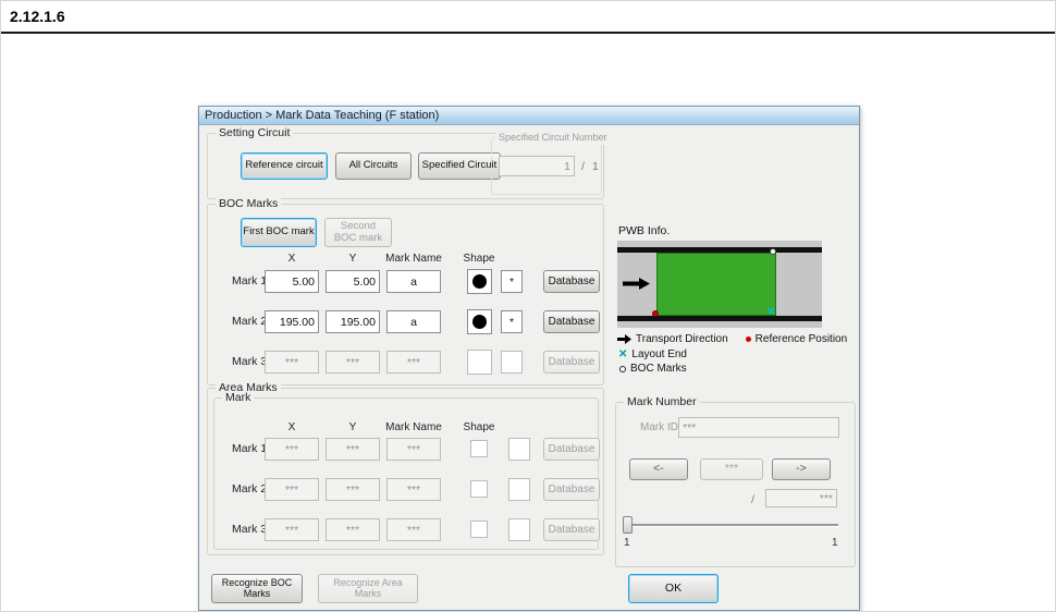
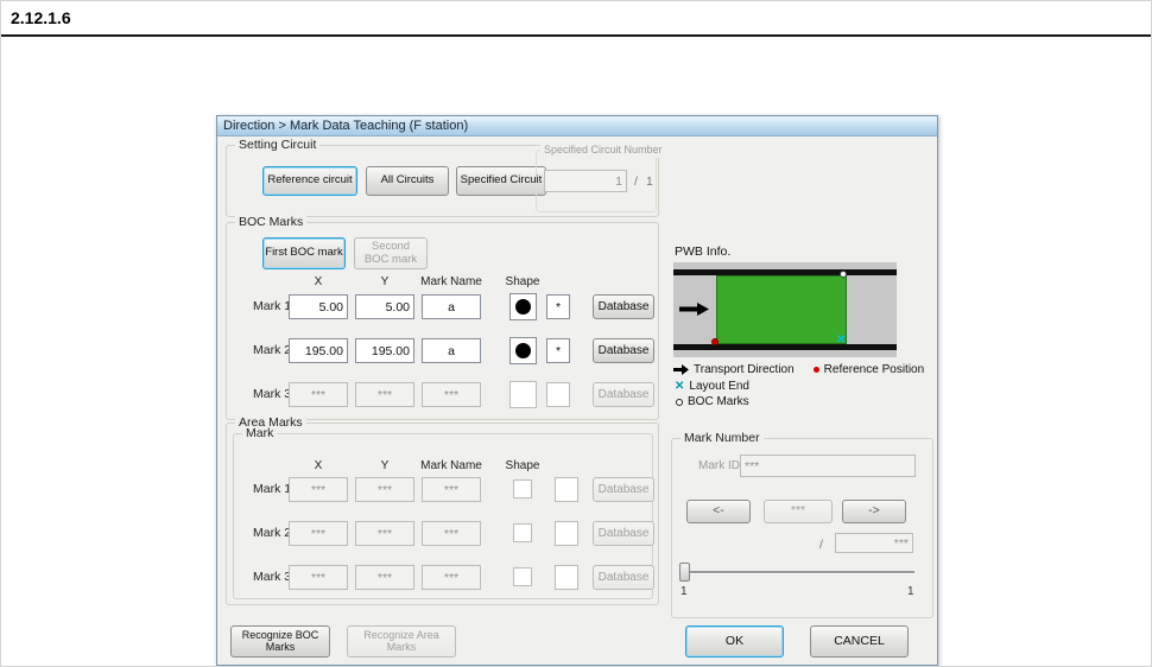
  2.12.1.6
- Production > Mark Data Teaching (F station)
+ Direction > Mark Data Teaching (F station)
  Setting Circuit
  Reference circuit
  All Circuits
  Specified Circuit
  Specified Circuit Number
  1
  /
  1
  BOC Marks
  First BOC mark
  Second BOC mark
  X
  Y
  Mark Name
  Shape
  Mark
  5.00
  5.00
  a
  *
  Database
  Mark
  195.00
  195.00
  a
  *
  Database
  Mark
  ***
  ***
  ***
  Database
  Area Marks
  Mark
  X
  Y
  Mark Name
  Shape
  Mark
  ***
  ***
  ***
  Database
  Mark
  ***
  ***
  ***
  Database
  Mark
  ***
  ***
  ***
  Database
  PWB Info.
  ✕
  Transport Direction
  Reference Position
  ✕
  Layout End
  BOC Marks
  Mark Number
  Mark ID
  ***
  <-
  ***
  ->
  /
  ***
  1
  1
  Recognize BOC Marks
  Recognize Area Marks
  OK
+ CANCEL
